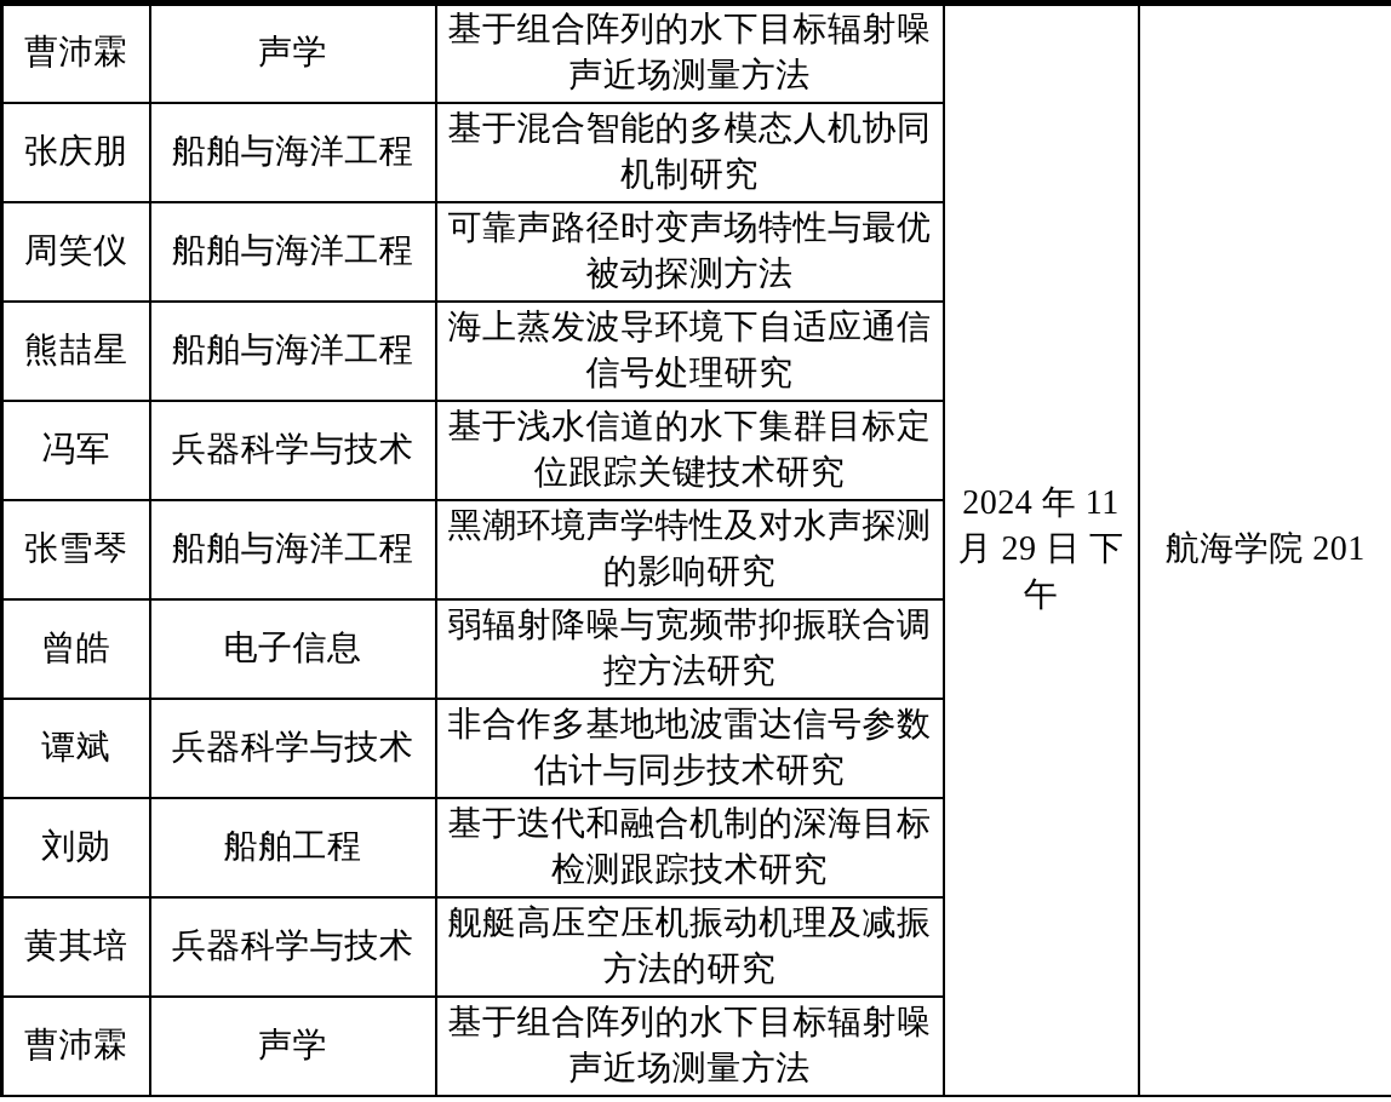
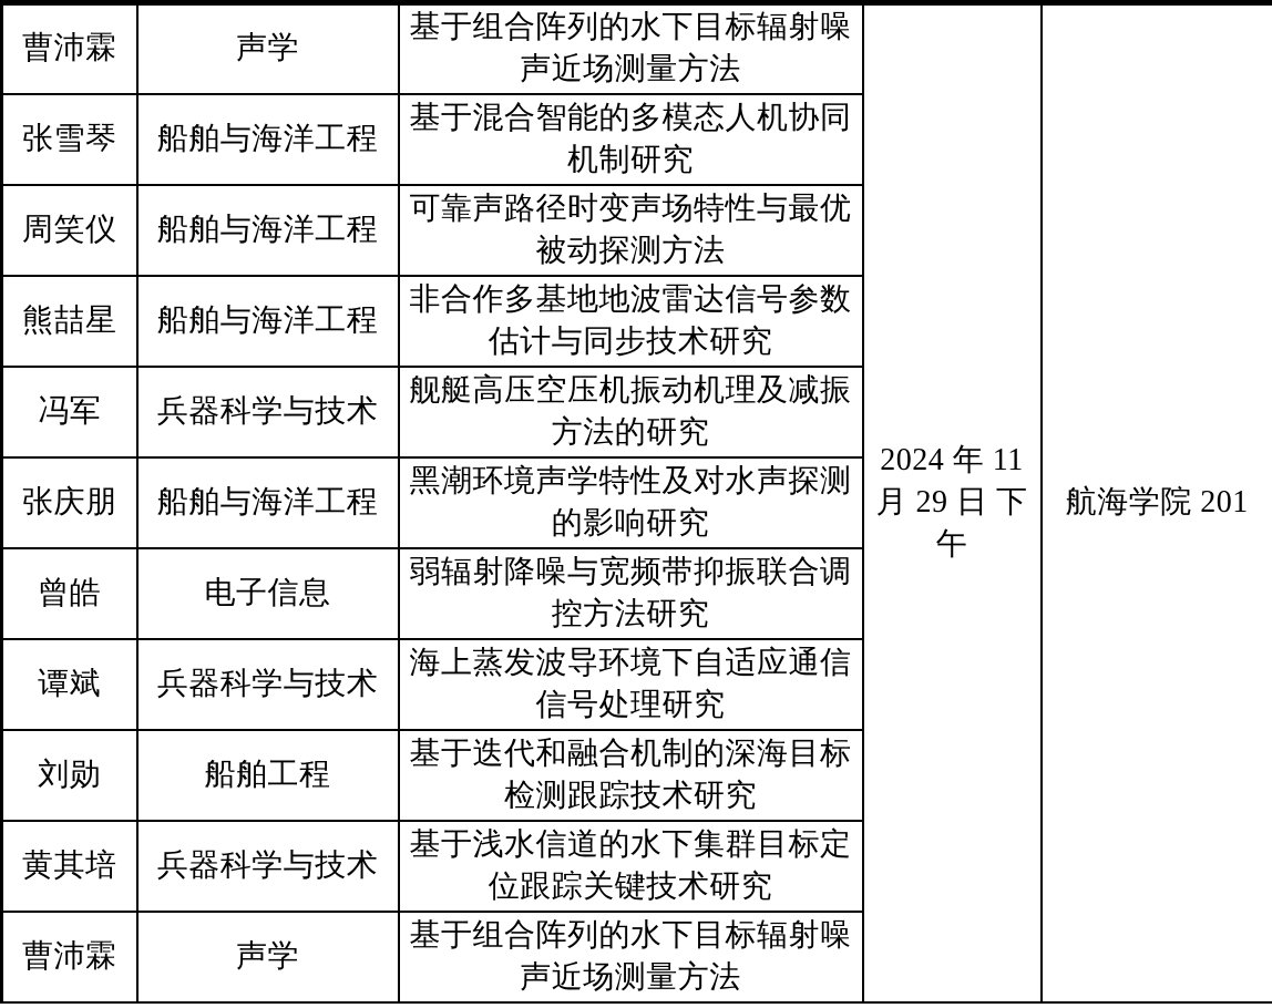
  曹沛霖	声学	基于组合阵列的水下目标辐射噪声近场测量方法	2024 年 11 月 29 日 下 午	航海学院 201
- 张庆朋	船舶与海洋工程	基于混合智能的多模态人机协同机制研究
+ 张雪琴	船舶与海洋工程	基于混合智能的多模态人机协同机制研究
  周笑仪	船舶与海洋工程	可靠声路径时变声场特性与最优被动探测方法
- 熊喆星	船舶与海洋工程	海上蒸发波导环境下自适应通信信号处理研究
+ 熊喆星	船舶与海洋工程	非合作多基地地波雷达信号参数估计与同步技术研究
- 冯军	兵器科学与技术	基于浅水信道的水下集群目标定位跟踪关键技术研究
+ 冯军	兵器科学与技术	舰艇高压空压机振动机理及减振方法的研究
- 张雪琴	船舶与海洋工程	黑潮环境声学特性及对水声探测的影响研究
+ 张庆朋	船舶与海洋工程	黑潮环境声学特性及对水声探测的影响研究
  曾皓	电子信息	弱辐射降噪与宽频带抑振联合调控方法研究
- 谭斌	兵器科学与技术	非合作多基地地波雷达信号参数估计与同步技术研究
+ 谭斌	兵器科学与技术	海上蒸发波导环境下自适应通信信号处理研究
  刘勋	船舶工程	基于迭代和融合机制的深海目标检测跟踪技术研究
- 黄其培	兵器科学与技术	舰艇高压空压机振动机理及减振方法的研究
+ 黄其培	兵器科学与技术	基于浅水信道的水下集群目标定位跟踪关键技术研究
  曹沛霖	声学	基于组合阵列的水下目标辐射噪声近场测量方法
